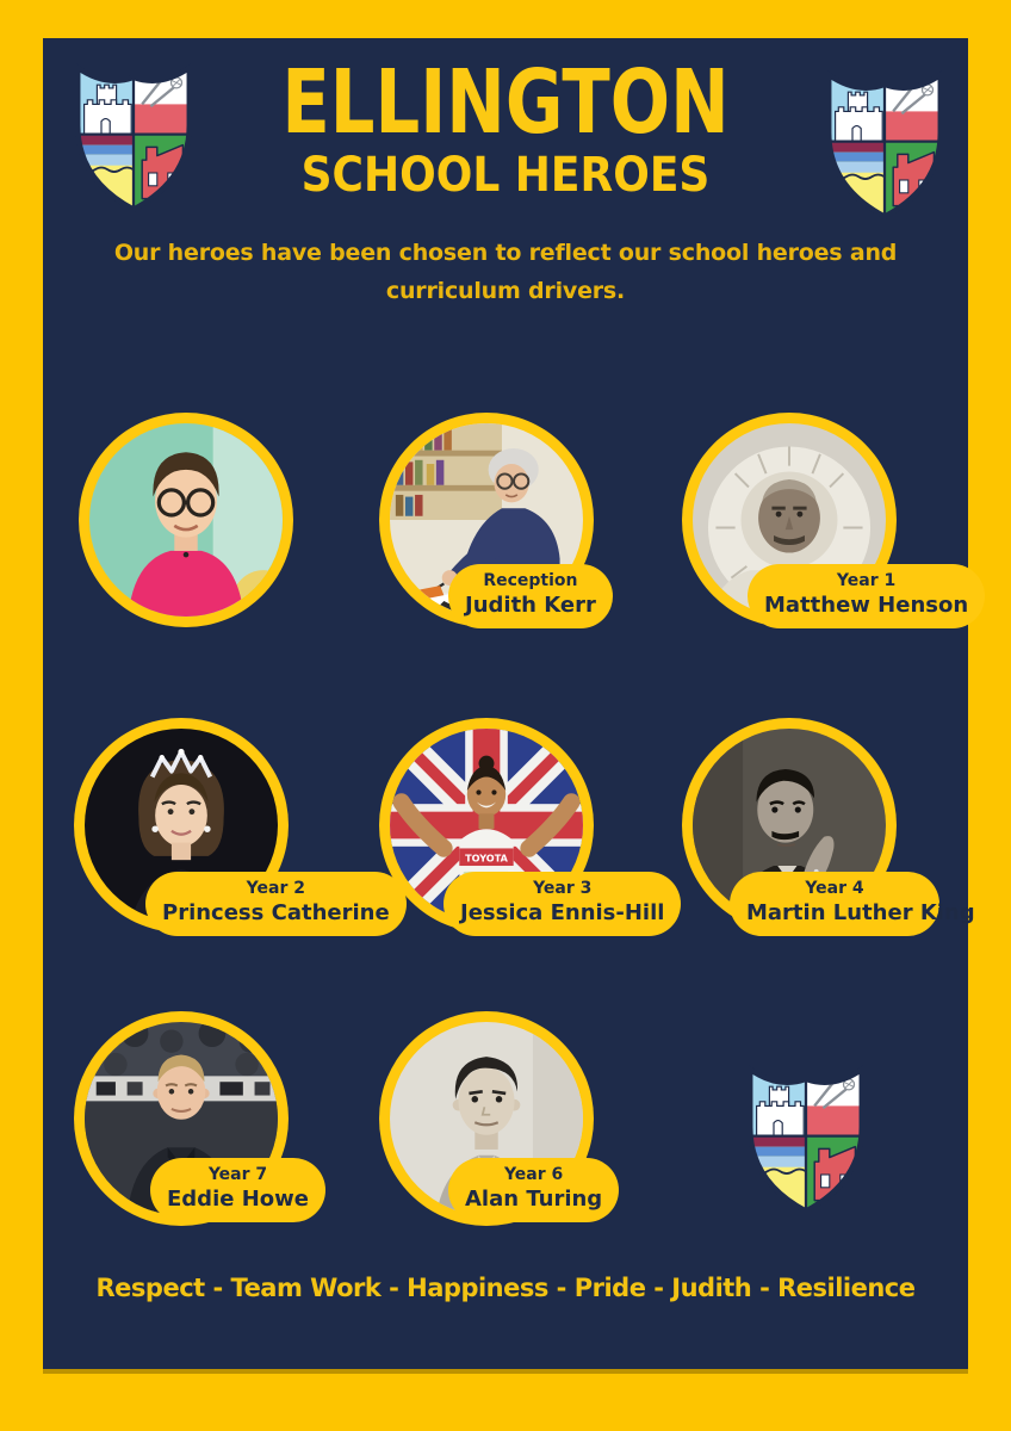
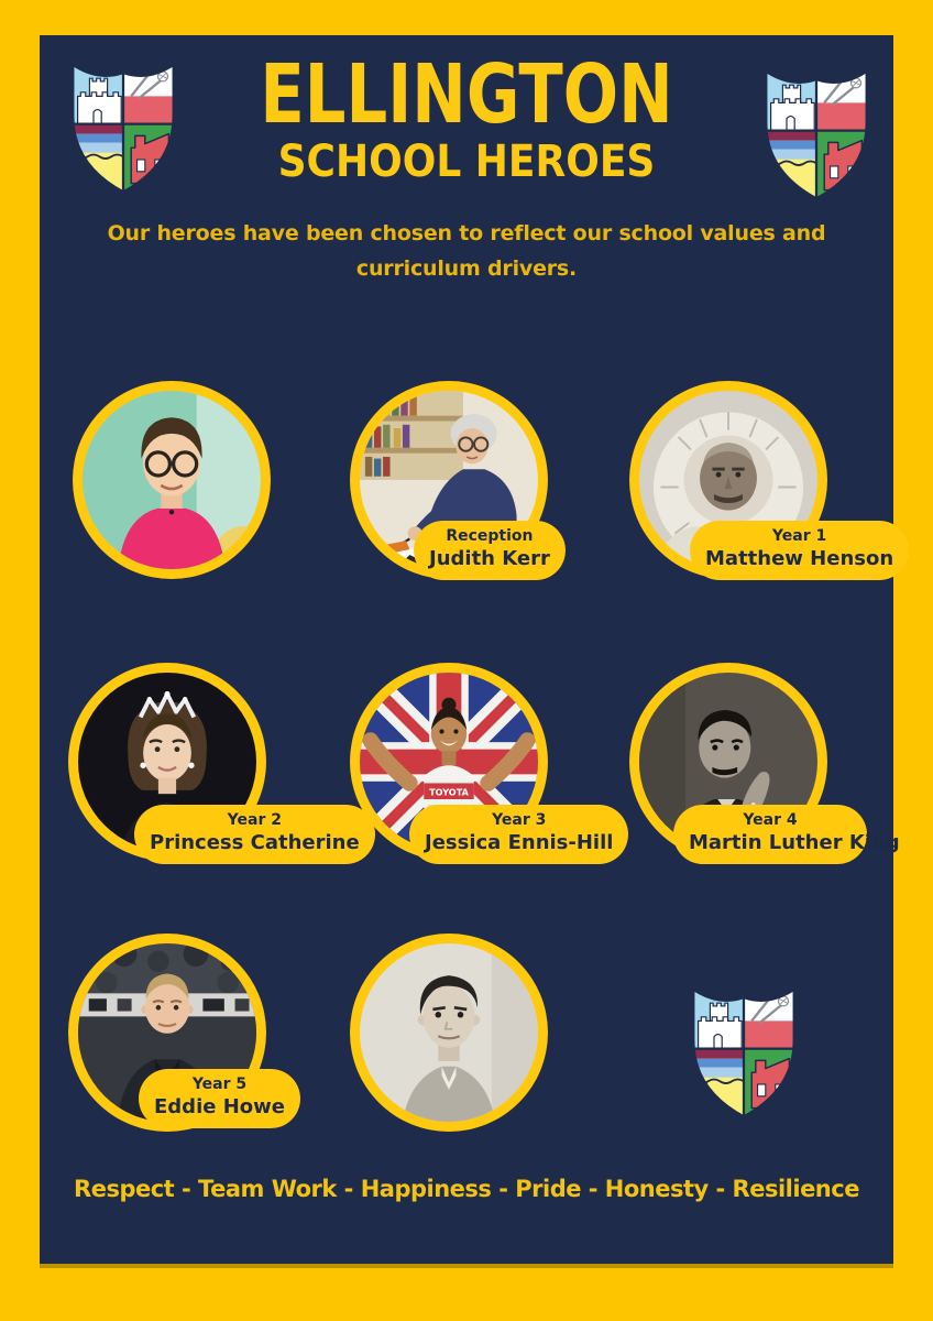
  ELLINGTON
  SCHOOL HEROES
- Our heroes have been chosen to reflect our school heroes and
+ Our heroes have been chosen to reflect our school values and
  curriculum drivers.
  Reception
  Judith Kerr
  Year 1
  Matthew Henson
  Year 2
  Princess Catherine
  TOYOTA
  Year 3
  Jessica Ennis-Hill
  Year 4
  Martin Luther King
- Year 7
+ Year 5
  Eddie Howe
- Year 6
- Alan Turing
- Respect - Team Work - Happiness - Pride - Judith - Resilience
+ Respect - Team Work - Happiness - Pride - Honesty - Resilience
